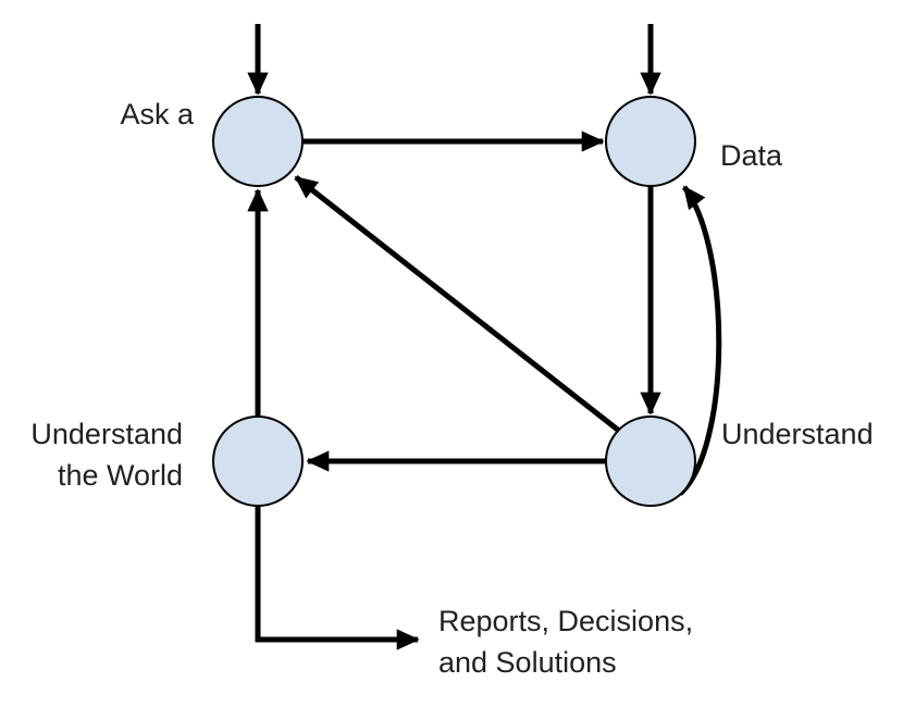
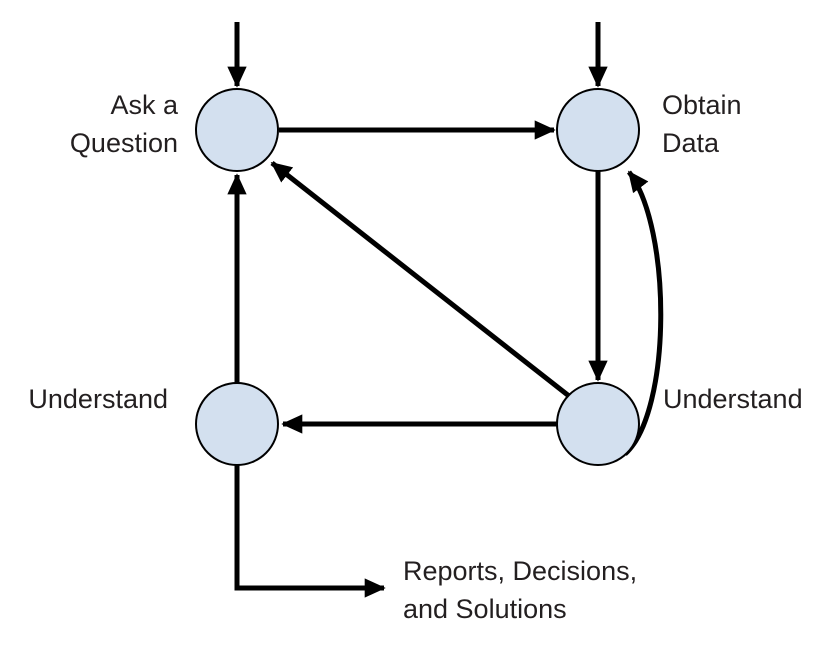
  Ask a
+ Question
+ Obtain
  Data
  Understand
- the World
  Understand
  Reports, Decisions,
  and Solutions
